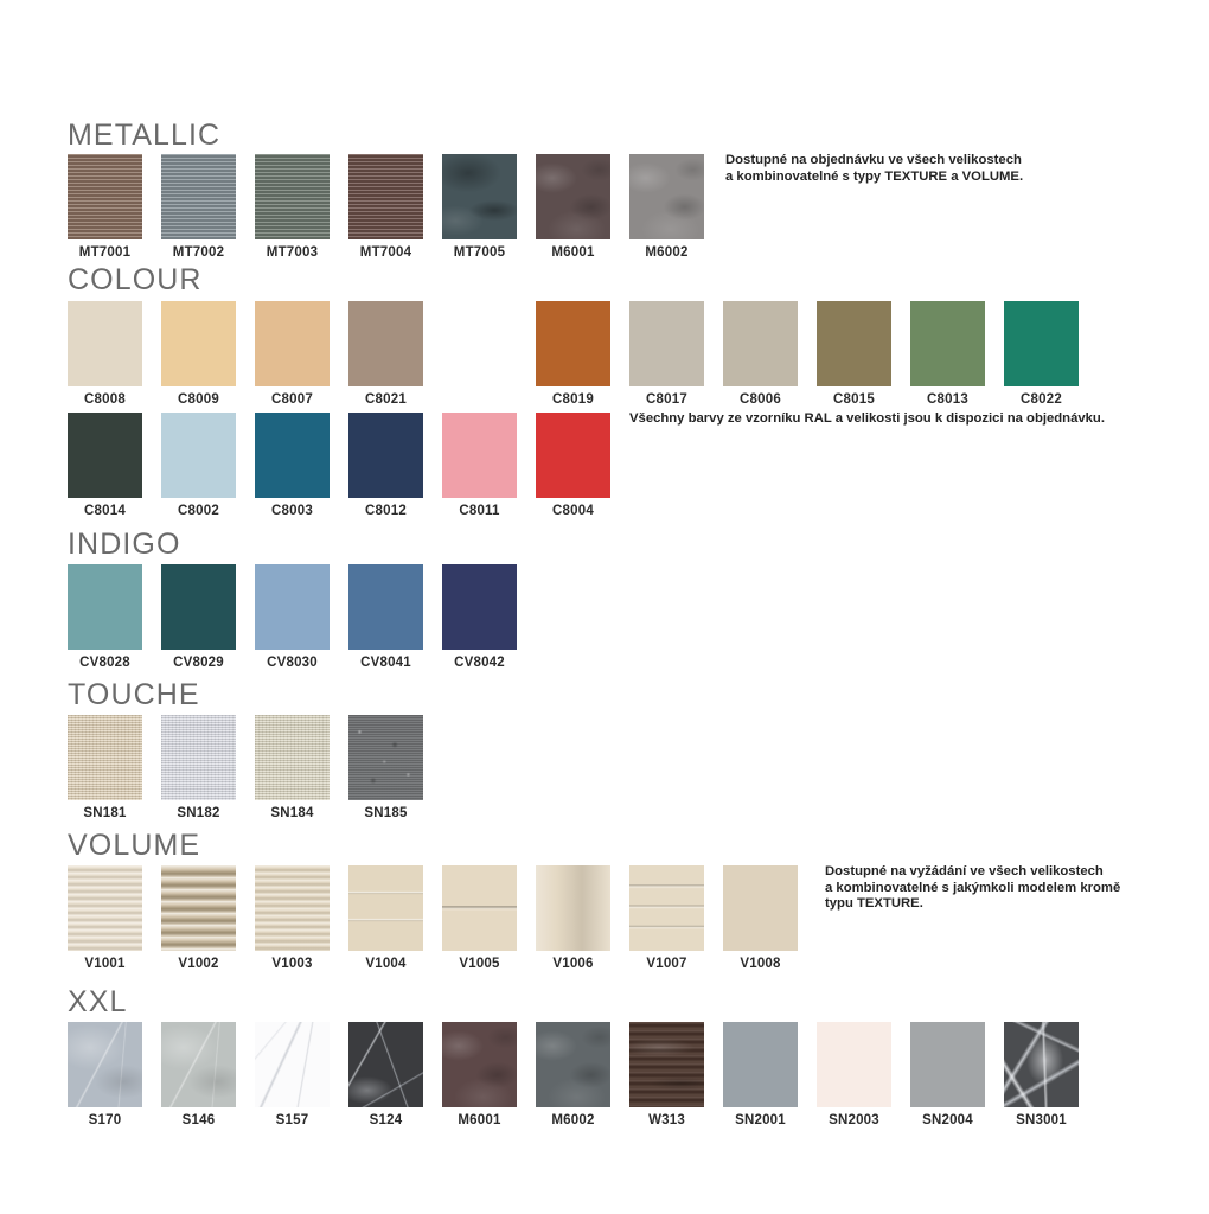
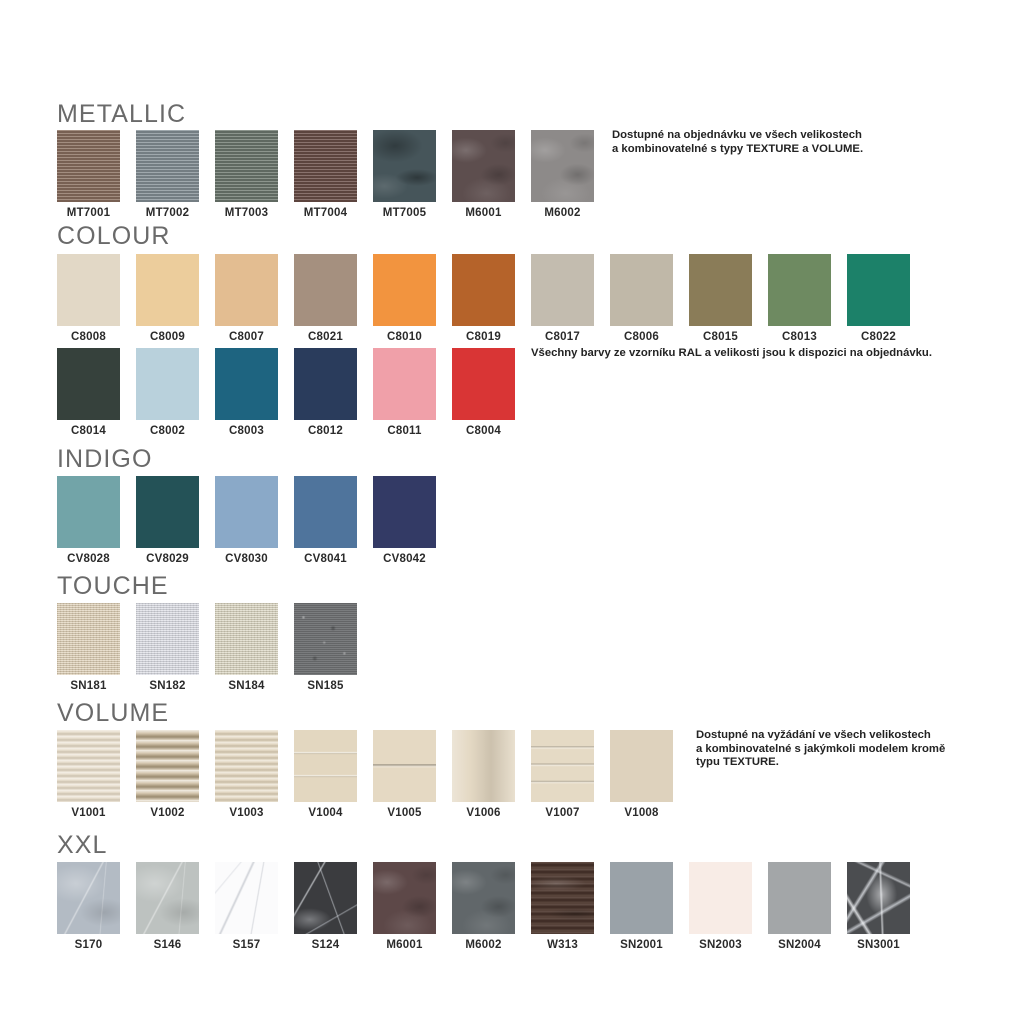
  METALLIC
  MT7001
  MT7002
  MT7003
  MT7004
  MT7005
  M6001
  M6002
  Dostupné na objednávku ve všech velikostech
  a kombinovatelné s typy TEXTURE a VOLUME.
  COLOUR
  C8008
  C8009
  C8007
  C8021
+ C8010
  C8019
  C8017
  C8006
  C8015
  C8013
  C8022
  Všechny barvy ze vzorníku RAL a velikosti jsou k dispozici na objednávku.
  C8014
  C8002
  C8003
  C8012
  C8011
  C8004
  INDIGO
  CV8028
  CV8029
  CV8030
  CV8041
  CV8042
  TOUCHE
  SN181
  SN182
  SN184
  SN185
  VOLUME
  V1001
  V1002
  V1003
  V1004
  V1005
  V1006
  V1007
  V1008
  Dostupné na vyžádání ve všech velikostech
  a kombinovatelné s jakýmkoli modelem kromě
  typu TEXTURE.
  XXL
  S170
  S146
  S157
  S124
  M6001
  M6002
  W313
  SN2001
  SN2003
  SN2004
  SN3001
